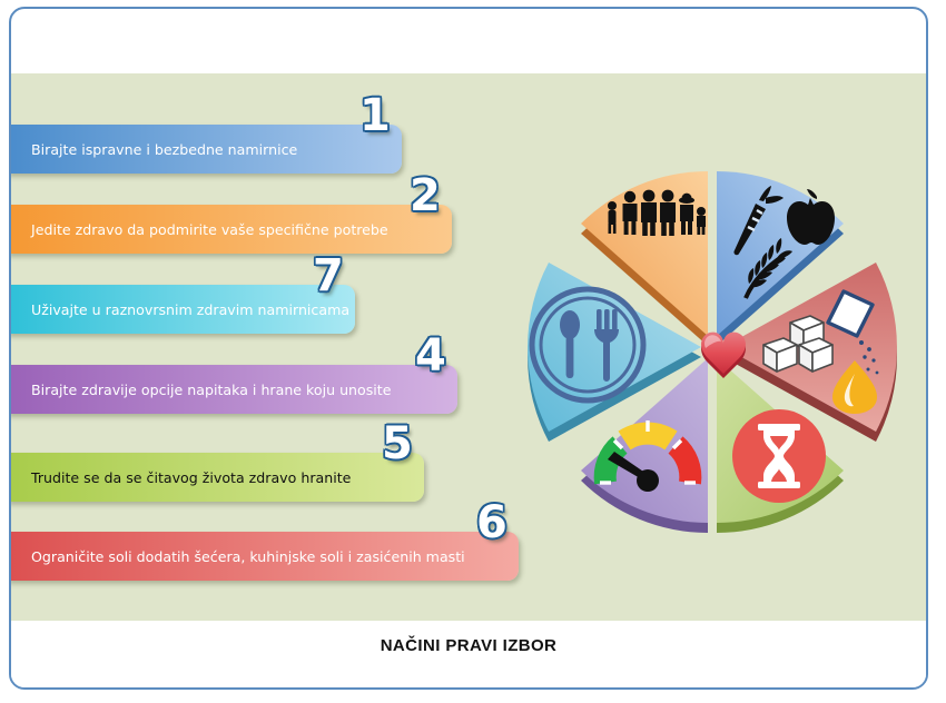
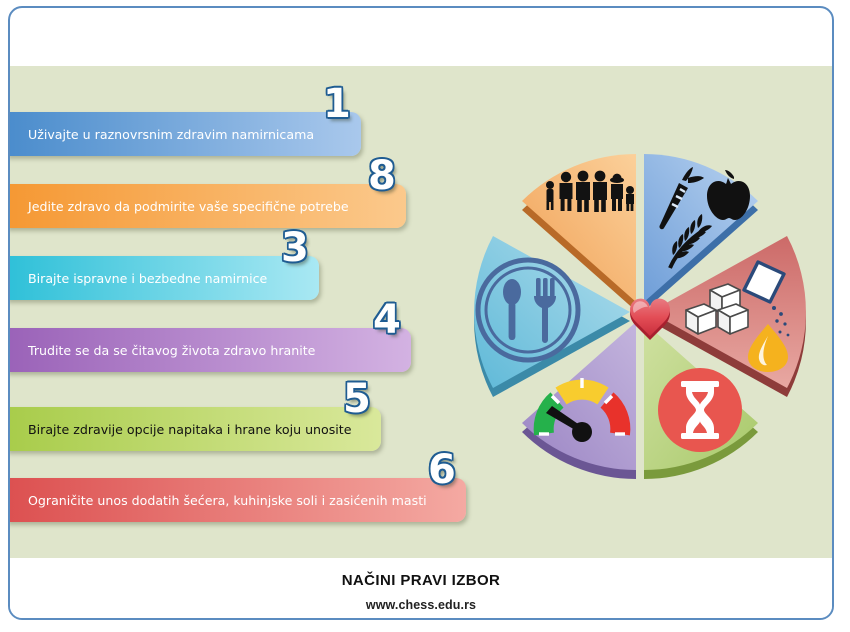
- Birajte ispravne i bezbedne namirnice
+ Uživajte u raznovrsnim zdravim namirnicama
  1
  Jedite zdravo da podmirite vaše specifične potrebe
- 2
+ 8
- Uživajte u raznovrsnim zdravim namirnicama
+ Birajte ispravne i bezbedne namirnice
- 7
+ 3
- Birajte zdravije opcije napitaka i hrane koju unosite
+ Trudite se da se čitavog života zdravo hranite
  4
- Trudite se da se čitavog života zdravo hranite
+ Birajte zdravije opcije napitaka i hrane koju unosite
  5
- Ograničite soli dodatih šećera, kuhinjske soli i zasićenih masti
+ Ograničite unos dodatih šećera, kuhinjske soli i zasićenih masti
  6
  NAČINI PRAVI IZBOR
+ www.chess.edu.rs
